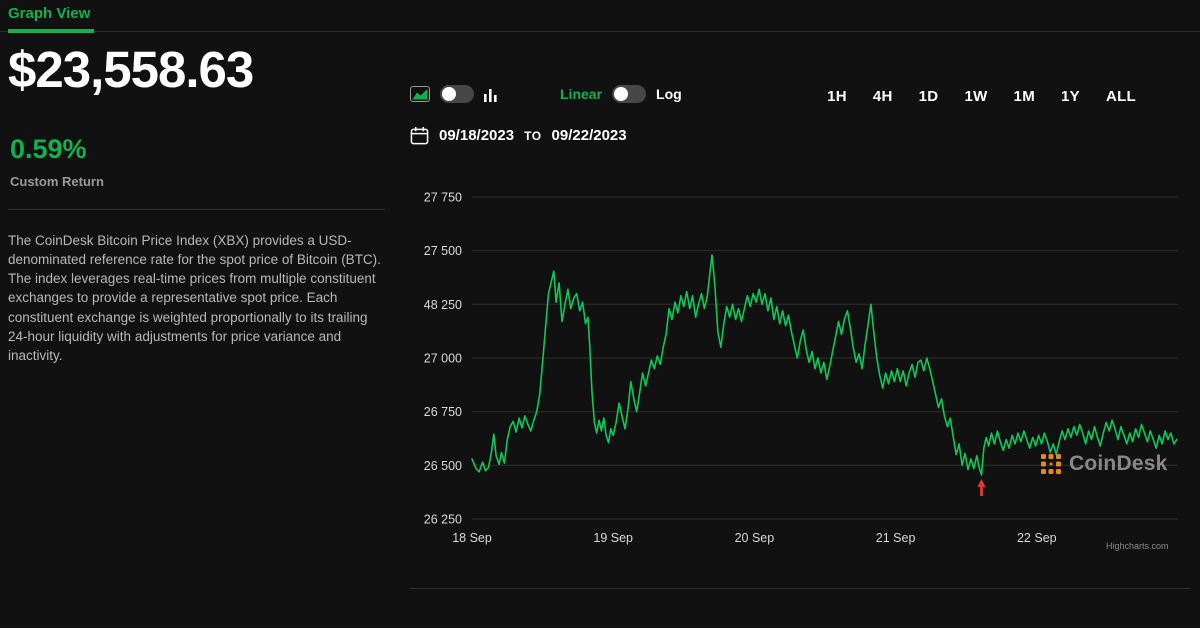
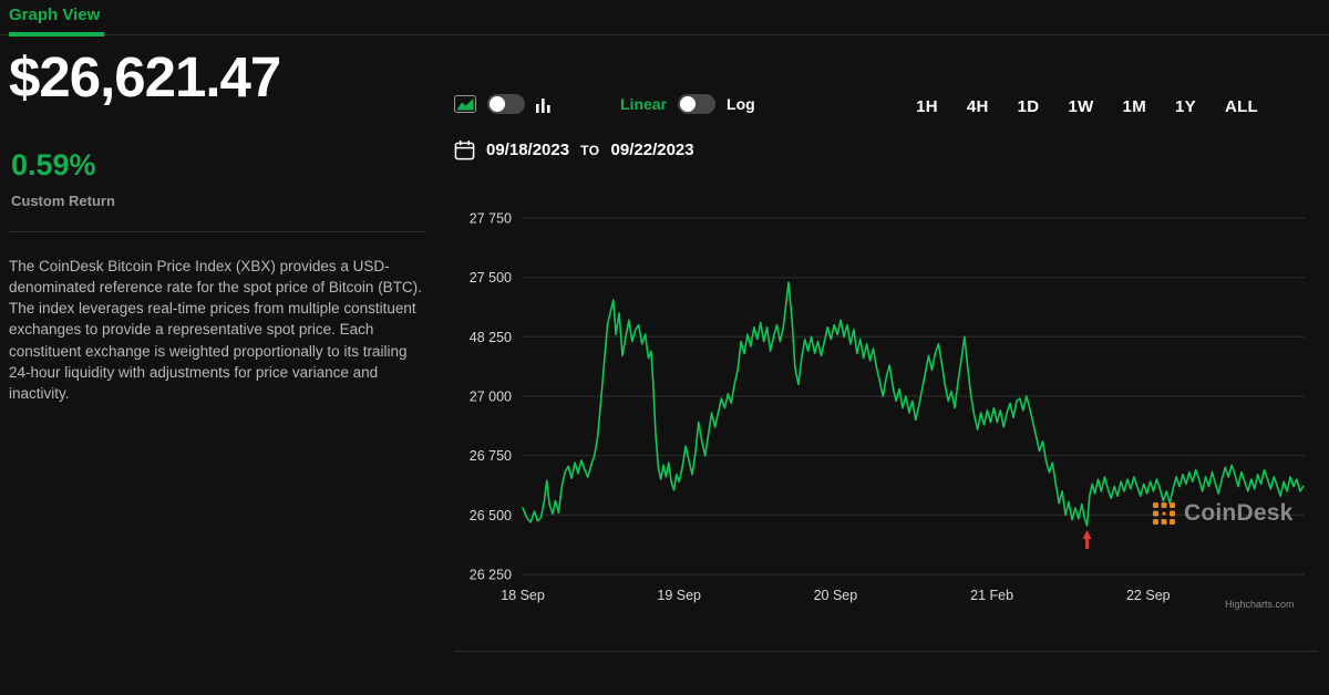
  Graph View
- $23,558.63
+ $26,621.47
  0.59%
  Custom Return
  The CoinDesk Bitcoin Price Index (XBX) provides a USD-denominated reference rate for the spot price of Bitcoin (BTC). The index leverages real-time prices from multiple constituent exchanges to provide a representative spot price. Each constituent exchange is weighted proportionally to its trailing 24-hour liquidity with adjustments for price variance and inactivity.
  Linear
  Log
  1H
  4H
  1D
  1W
  1M
  1Y
  ALL
  09/18/2023
  TO
  09/22/2023
  26 250
  26 500
  26 750
  27 000
  48 250
  27 500
  27 750
  18 Sep
  19 Sep
  20 Sep
- 21 Sep
+ 21 Feb
  22 Sep
  CoinDesk
  Highcharts.com
